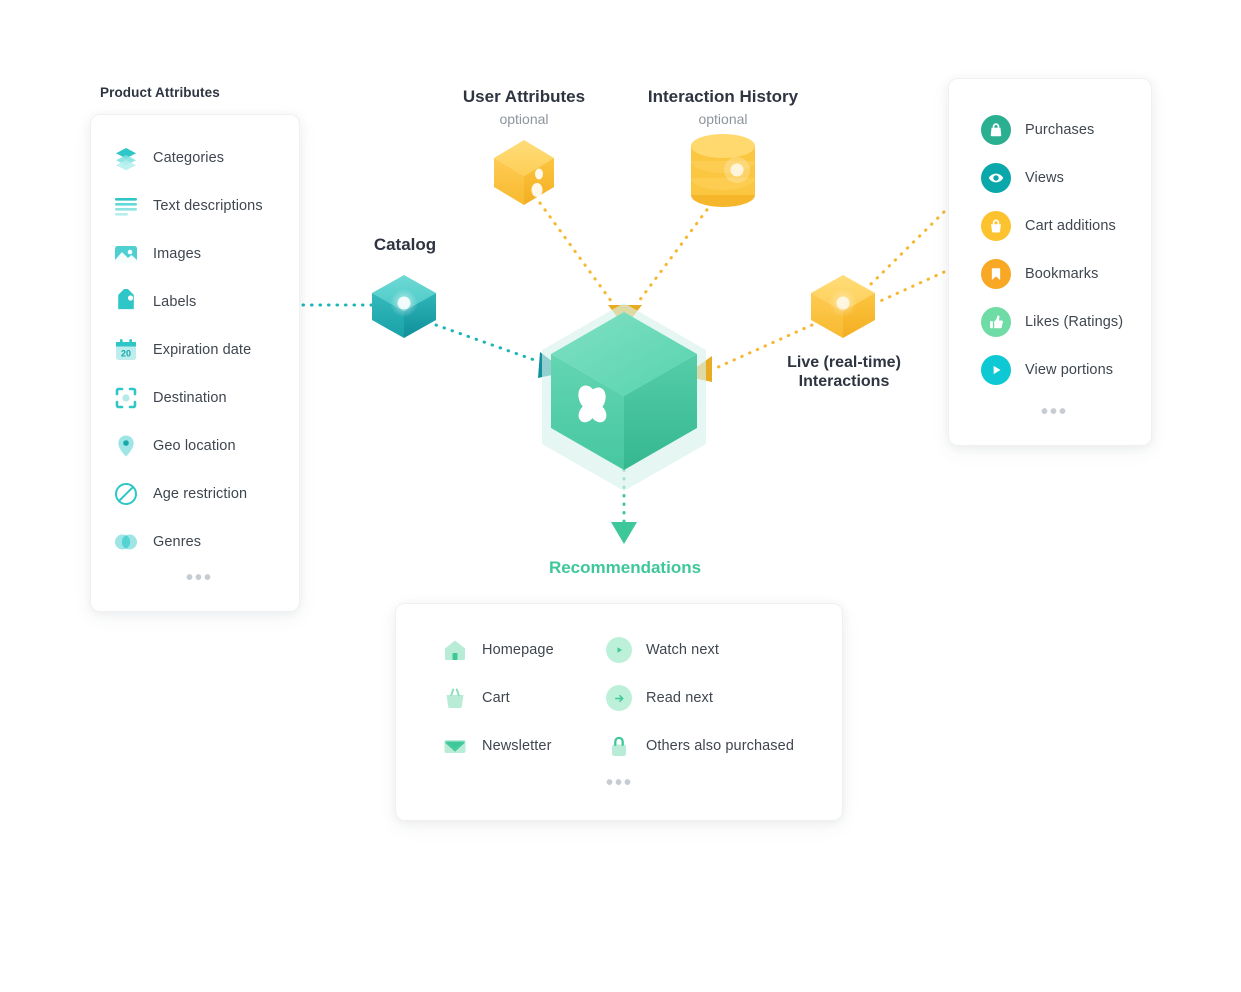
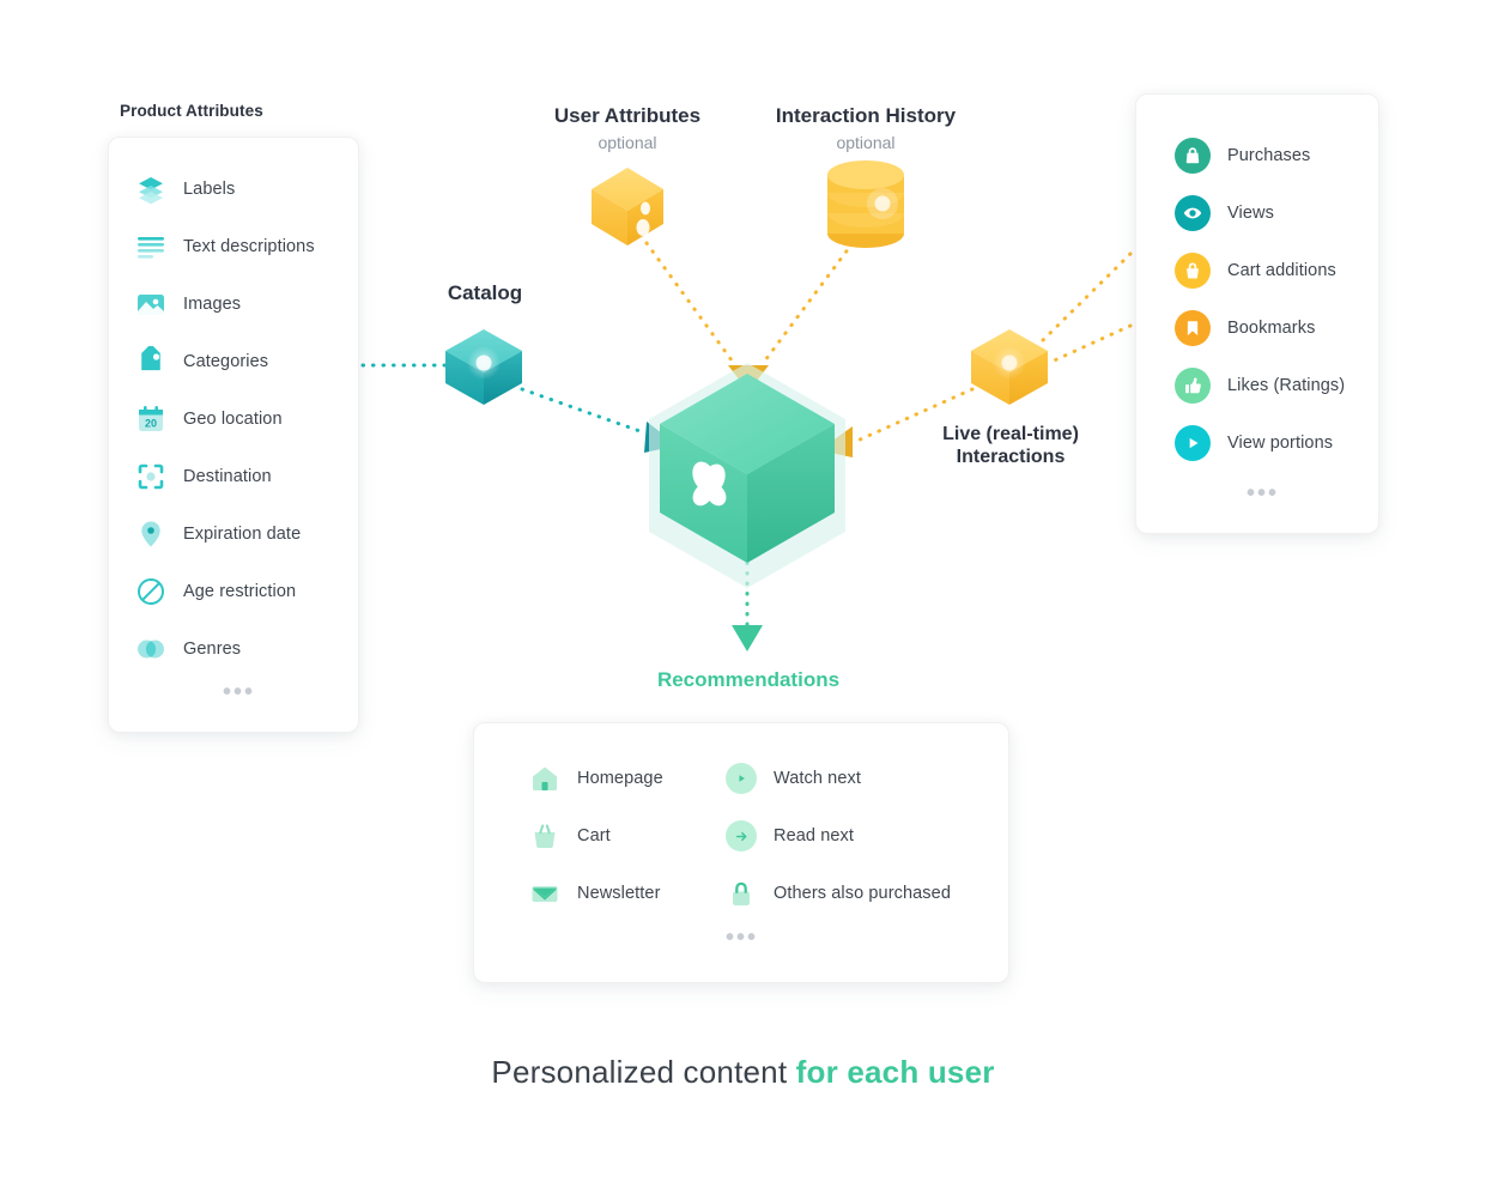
  Product Attributes
- Categories
+ Labels
  Text descriptions
  Images
- Labels
+ Categories
  20
- Expiration date
+ Geo location
  Destination
- Geo location
+ Expiration date
  Age restriction
  Genres
  •••
  Purchases
  Views
  Cart additions
  Bookmarks
  Likes (Ratings)
  View portions
  •••
  User Attributes
  optional
  Interaction History
  optional
  Catalog
  Live (real-time)
  Interactions
  Recommendations
  Homepage
  Cart
  Newsletter
  Watch next
  Read next
  Others also purchased
  •••
+ Personalized content for each user
